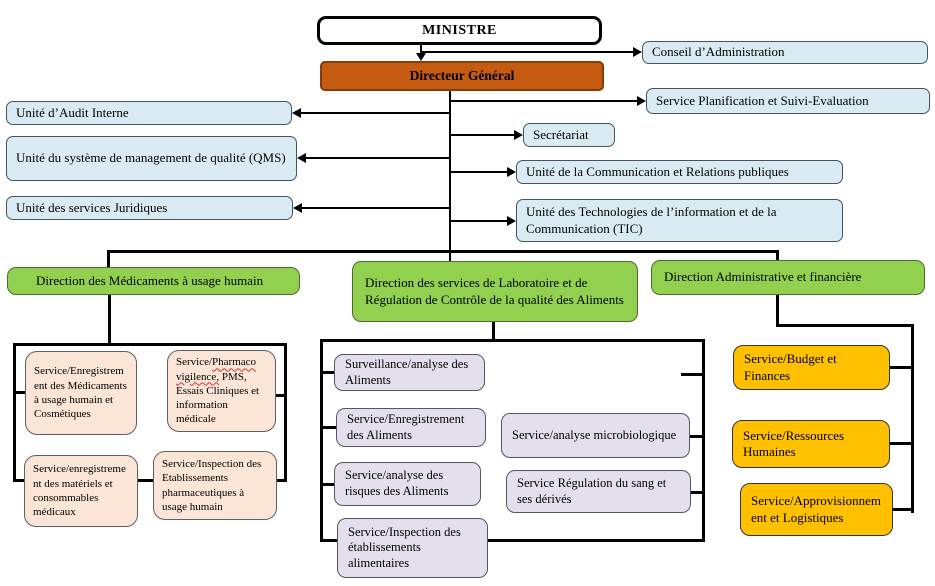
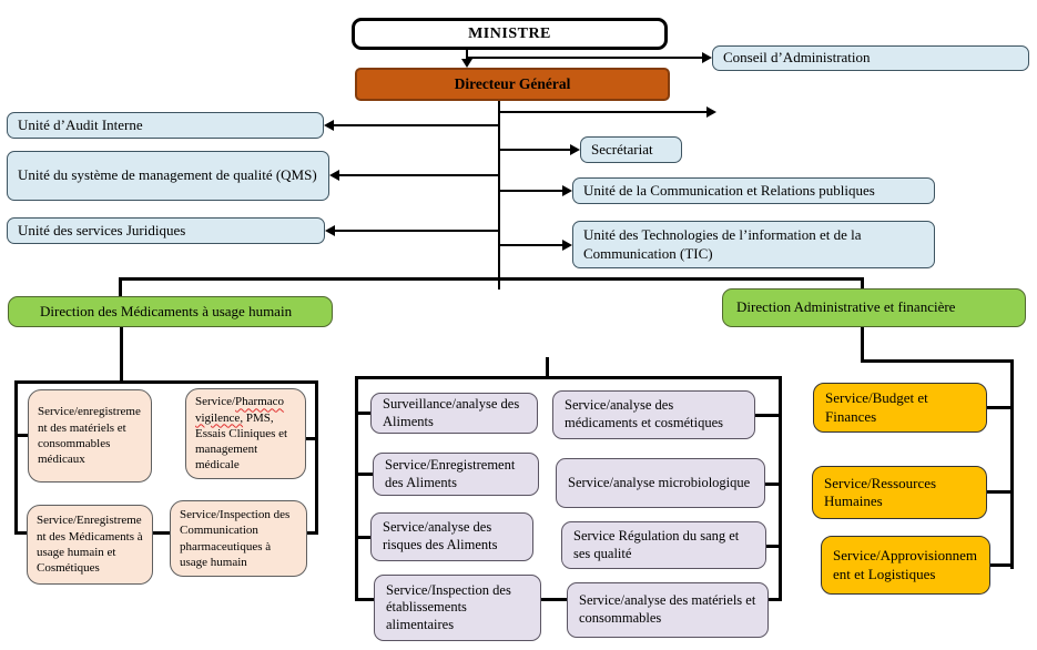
  MINISTRE
  Conseil d’Administration
  Directeur Général
- Service Planification et Suivi-Evaluation
  Unité d’Audit Interne
  Unité du système de management de qualité (QMS)
  Unité des services Juridiques
  Secrétariat
  Unité de la Communication et Relations publiques
  Unité des Technologies de l’information et de la Communication (TIC)
  Direction des Médicaments à usage humain
- Direction des services de Laboratoire et de Régulation de Contrôle de la qualité des Aliments
  Direction Administrative et financière
- Service/Enregistrement des Médicaments à usage humain et Cosmétiques
+ Service/enregistrement des matériels et consommables médicaux
- Service/Pharmaco vigilence, PMS, Essais Cliniques et information médicale
+ Service/Pharmaco vigilence, PMS, Essais Cliniques et management médicale
- Service/enregistrement des matériels et consommables médicaux
+ Service/Enregistrement des Médicaments à usage humain et Cosmétiques
- Service/Inspection des Etablissements pharmaceutiques à usage humain
+ Service/Inspection des Communication pharmaceutiques à usage humain
  Surveillance/analyse des Aliments
  Service/Enregistrement des Aliments
  Service/analyse des risques des Aliments
  Service/Inspection des établissements alimentaires
+ Service/analyse des médicaments et cosmétiques
  Service/analyse microbiologique
- Service Régulation du sang et ses dérivés
+ Service Régulation du sang et ses qualité
+ Service/analyse des matériels et consommables
  Service/Budget et Finances
  Service/Ressources Humaines
  Service/Approvisionnement et Logistiques
